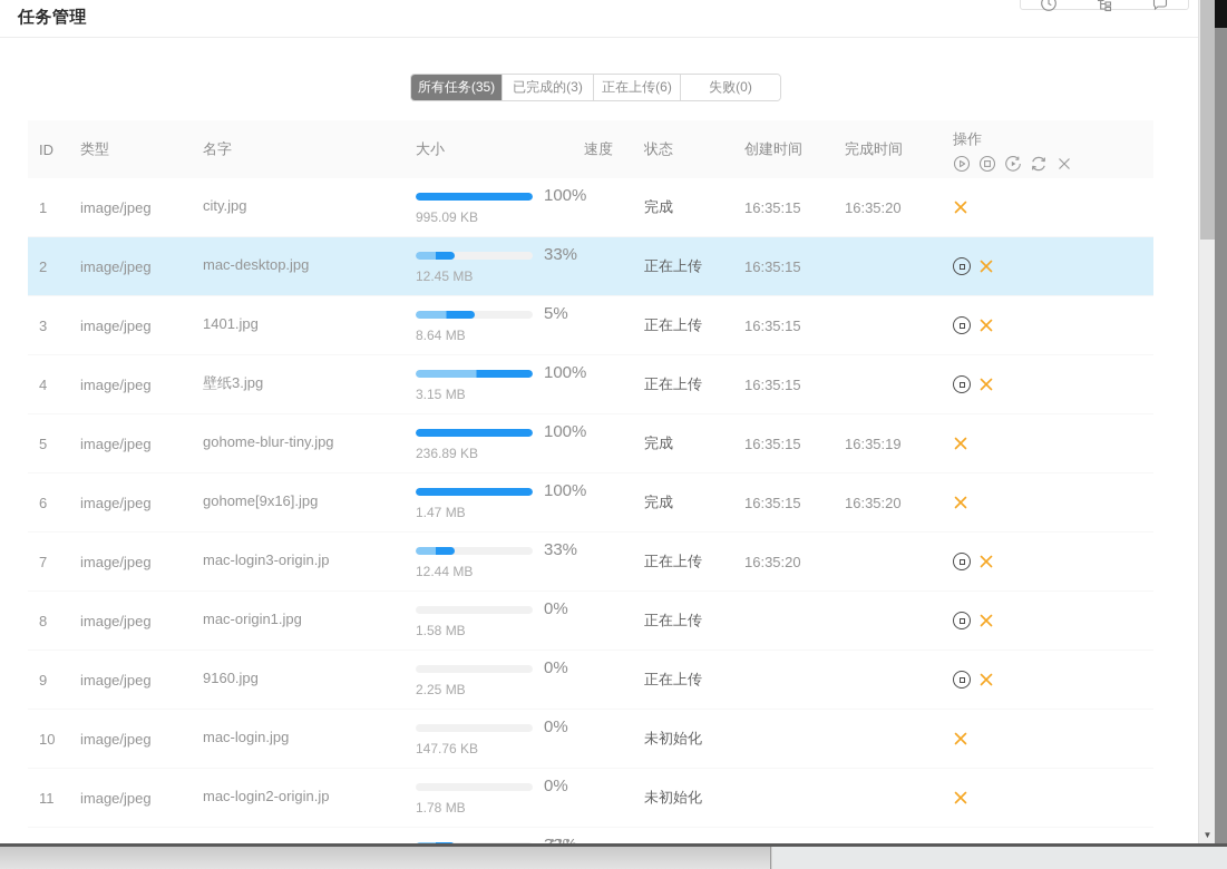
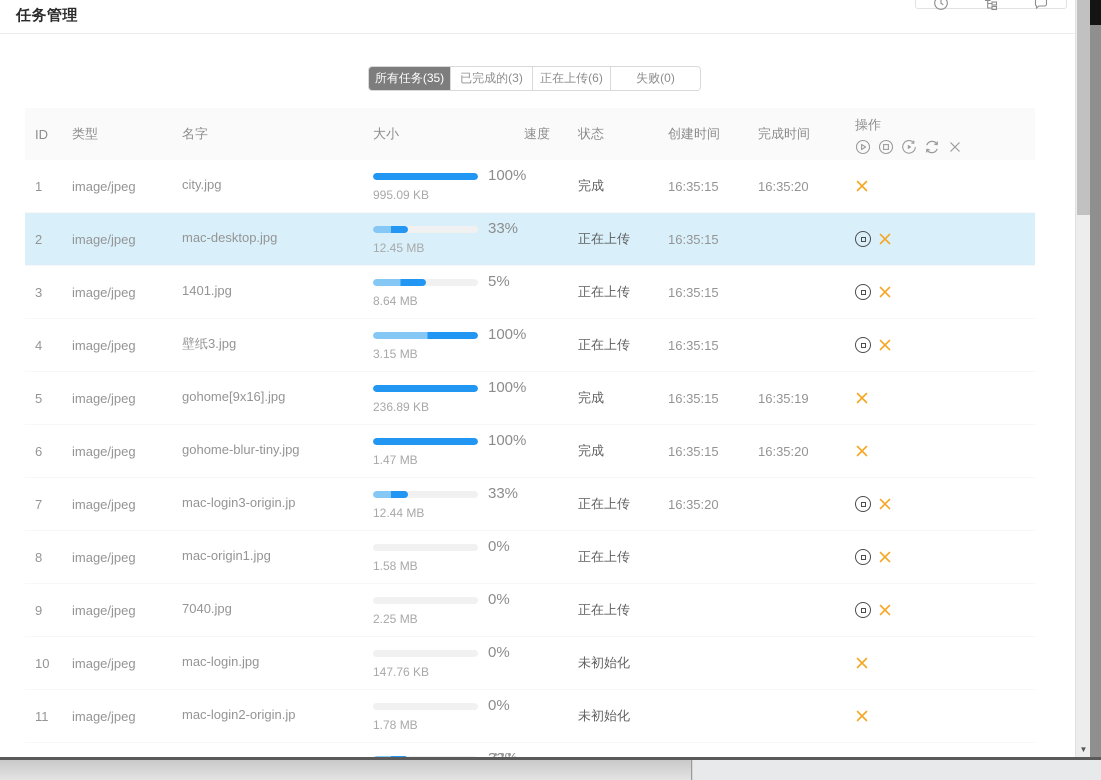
  任务管理
  所有任务(35)
  已完成的(3)
  正在上传(6)
  失败(0)
  ID
  类型
  名字
  大小
  速度
  状态
  创建时间
  完成时间
  操作
  1
  image/jpeg
  city.jpg
  995.09 KB
  100%
  完成
  16:35:15
  16:35:20
  2
  image/jpeg
  mac-desktop.jpg
  12.45 MB
  33%
  正在上传
  16:35:15
  3
  image/jpeg
  1401.jpg
  8.64 MB
  5%
  正在上传
  16:35:15
  4
  image/jpeg
  壁纸3.jpg
  3.15 MB
  100%
  正在上传
  16:35:15
  5
  image/jpeg
- gohome-blur-tiny.jpg
+ gohome[9x16].jpg
  236.89 KB
  100%
  完成
  16:35:15
  16:35:19
  6
  image/jpeg
- gohome[9x16].jpg
+ gohome-blur-tiny.jpg
  1.47 MB
  100%
  完成
  16:35:15
  16:35:20
  7
  image/jpeg
  mac-login3-origin.jp
  12.44 MB
  33%
  正在上传
  16:35:20
  8
  image/jpeg
  mac-origin1.jpg
  1.58 MB
  0%
  正在上传
  9
  image/jpeg
- 9160.jpg
+ 7040.jpg
  2.25 MB
  0%
  正在上传
  10
  image/jpeg
  mac-login.jpg
  147.76 KB
  0%
  未初始化
  11
  image/jpeg
  mac-login2-origin.jp
  1.78 MB
  0%
  未初始化
  ▼
